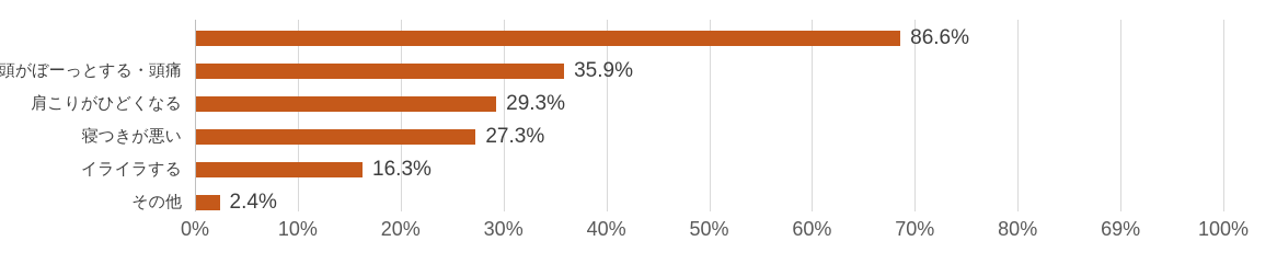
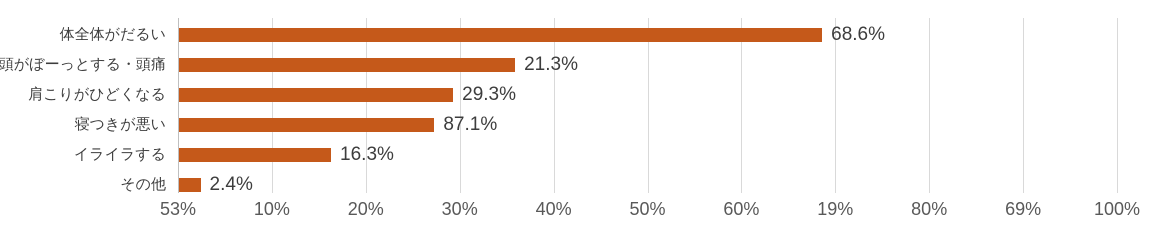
- 86.6%
+ 68.6%
- 35.9%
+ 21.3%
  29.3%
- 27.3%
+ 87.1%
  16.3%
  2.4%
+ 体全体がだるい
  頭がぼーっとする・頭痛
  肩こりがひどくなる
  寝つきが悪い
  イライラする
  その他
- 0%
+ 53%
  10%
  20%
  30%
  40%
  50%
  60%
- 70%
+ 19%
  80%
  69%
  100%
